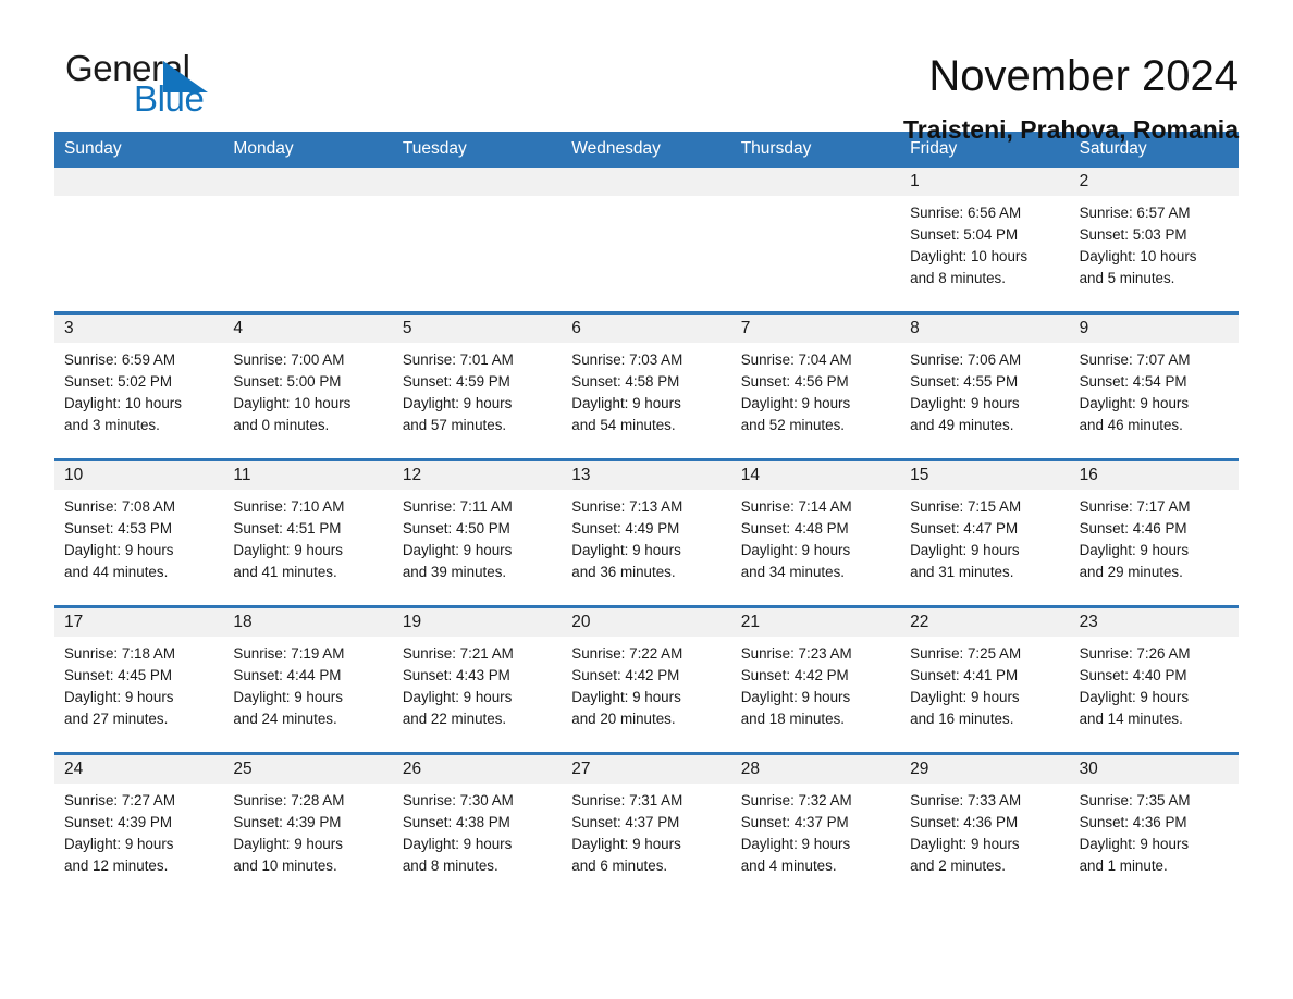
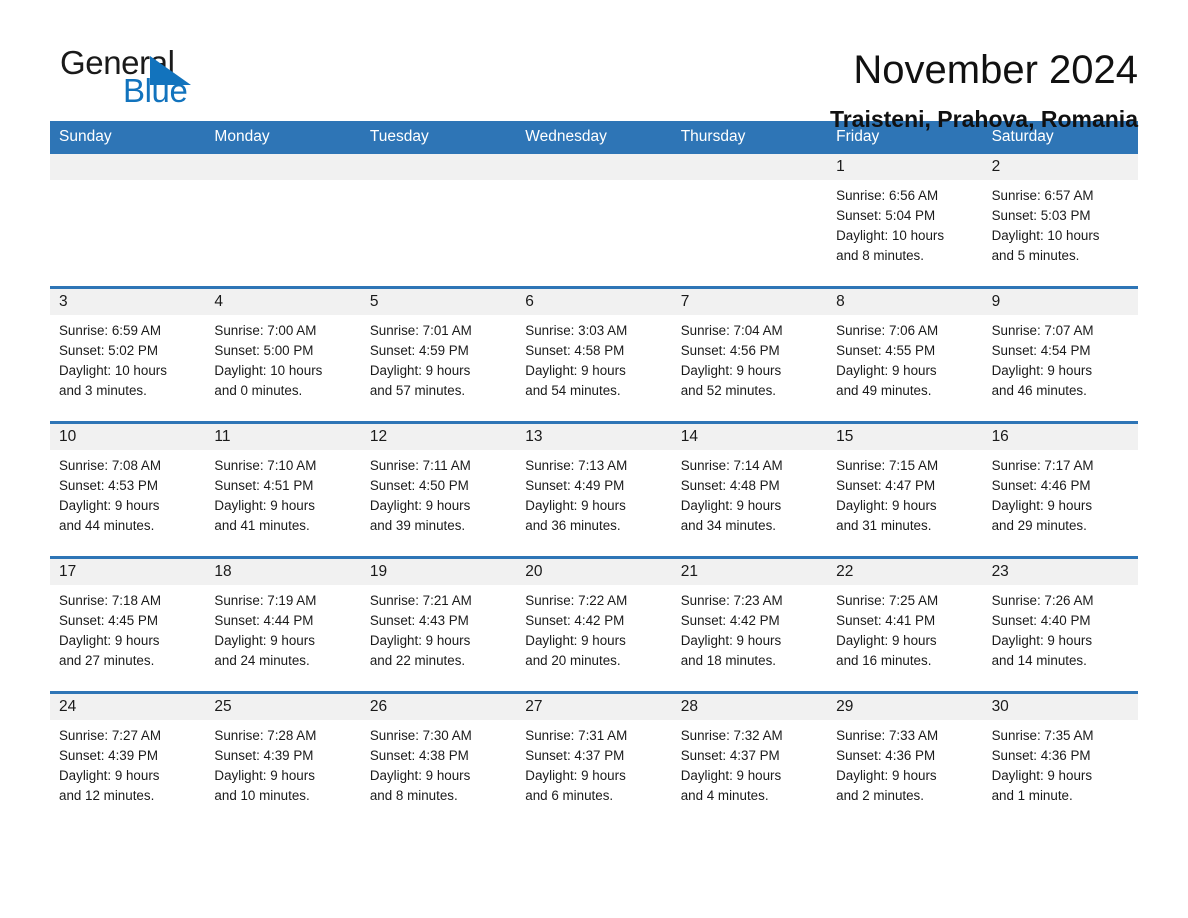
  General
  Blue
  November 2024
  Traisteni, Prahova, Romania
  Sunday
  Monday
  Tuesday
  Wednesday
  Thursday
  Friday
  Saturday
  1
  Sunrise: 6:56 AM
  Sunset: 5:04 PM
  Daylight: 10 hours
  and 8 minutes.
  2
  Sunrise: 6:57 AM
  Sunset: 5:03 PM
  Daylight: 10 hours
  and 5 minutes.
  3
  Sunrise: 6:59 AM
  Sunset: 5:02 PM
  Daylight: 10 hours
  and 3 minutes.
  4
  Sunrise: 7:00 AM
  Sunset: 5:00 PM
  Daylight: 10 hours
  and 0 minutes.
  5
  Sunrise: 7:01 AM
  Sunset: 4:59 PM
  Daylight: 9 hours
  and 57 minutes.
  6
- Sunrise: 7:03 AM
+ Sunrise: 3:03 AM
  Sunset: 4:58 PM
  Daylight: 9 hours
  and 54 minutes.
  7
  Sunrise: 7:04 AM
  Sunset: 4:56 PM
  Daylight: 9 hours
  and 52 minutes.
  8
  Sunrise: 7:06 AM
  Sunset: 4:55 PM
  Daylight: 9 hours
  and 49 minutes.
  9
  Sunrise: 7:07 AM
  Sunset: 4:54 PM
  Daylight: 9 hours
  and 46 minutes.
  10
  Sunrise: 7:08 AM
  Sunset: 4:53 PM
  Daylight: 9 hours
  and 44 minutes.
  11
  Sunrise: 7:10 AM
  Sunset: 4:51 PM
  Daylight: 9 hours
  and 41 minutes.
  12
  Sunrise: 7:11 AM
  Sunset: 4:50 PM
  Daylight: 9 hours
  and 39 minutes.
  13
  Sunrise: 7:13 AM
  Sunset: 4:49 PM
  Daylight: 9 hours
  and 36 minutes.
  14
  Sunrise: 7:14 AM
  Sunset: 4:48 PM
  Daylight: 9 hours
  and 34 minutes.
  15
  Sunrise: 7:15 AM
  Sunset: 4:47 PM
  Daylight: 9 hours
  and 31 minutes.
  16
  Sunrise: 7:17 AM
  Sunset: 4:46 PM
  Daylight: 9 hours
  and 29 minutes.
  17
  Sunrise: 7:18 AM
  Sunset: 4:45 PM
  Daylight: 9 hours
  and 27 minutes.
  18
  Sunrise: 7:19 AM
  Sunset: 4:44 PM
  Daylight: 9 hours
  and 24 minutes.
  19
  Sunrise: 7:21 AM
  Sunset: 4:43 PM
  Daylight: 9 hours
  and 22 minutes.
  20
  Sunrise: 7:22 AM
  Sunset: 4:42 PM
  Daylight: 9 hours
  and 20 minutes.
  21
  Sunrise: 7:23 AM
  Sunset: 4:42 PM
  Daylight: 9 hours
  and 18 minutes.
  22
  Sunrise: 7:25 AM
  Sunset: 4:41 PM
  Daylight: 9 hours
  and 16 minutes.
  23
  Sunrise: 7:26 AM
  Sunset: 4:40 PM
  Daylight: 9 hours
  and 14 minutes.
  24
  Sunrise: 7:27 AM
  Sunset: 4:39 PM
  Daylight: 9 hours
  and 12 minutes.
  25
  Sunrise: 7:28 AM
  Sunset: 4:39 PM
  Daylight: 9 hours
  and 10 minutes.
  26
  Sunrise: 7:30 AM
  Sunset: 4:38 PM
  Daylight: 9 hours
  and 8 minutes.
  27
  Sunrise: 7:31 AM
  Sunset: 4:37 PM
  Daylight: 9 hours
  and 6 minutes.
  28
  Sunrise: 7:32 AM
  Sunset: 4:37 PM
  Daylight: 9 hours
  and 4 minutes.
  29
  Sunrise: 7:33 AM
  Sunset: 4:36 PM
  Daylight: 9 hours
  and 2 minutes.
  30
  Sunrise: 7:35 AM
  Sunset: 4:36 PM
  Daylight: 9 hours
  and 1 minute.
